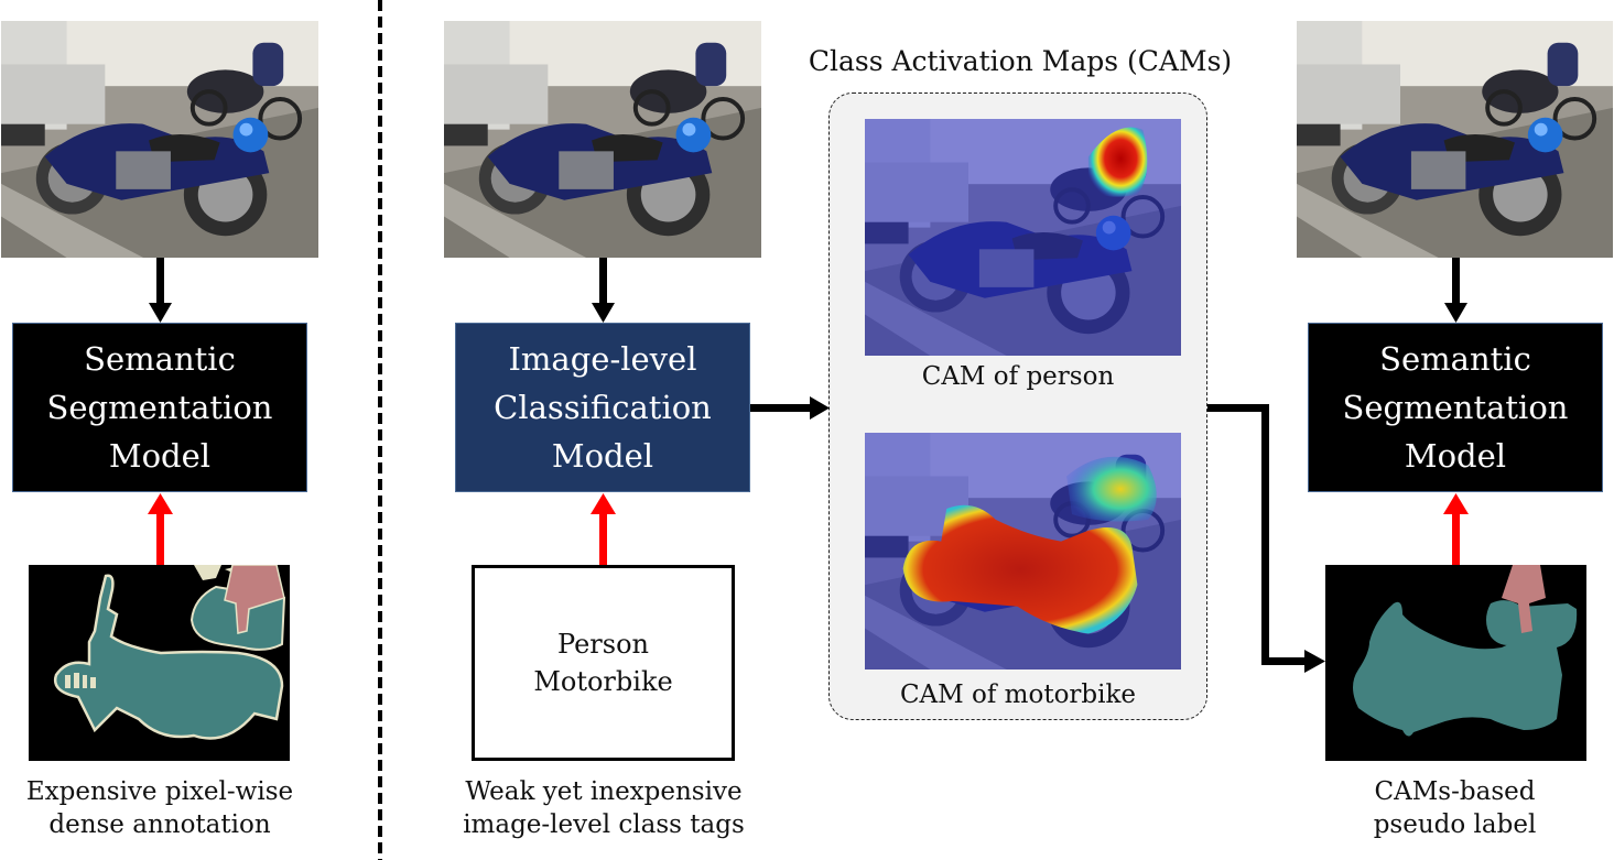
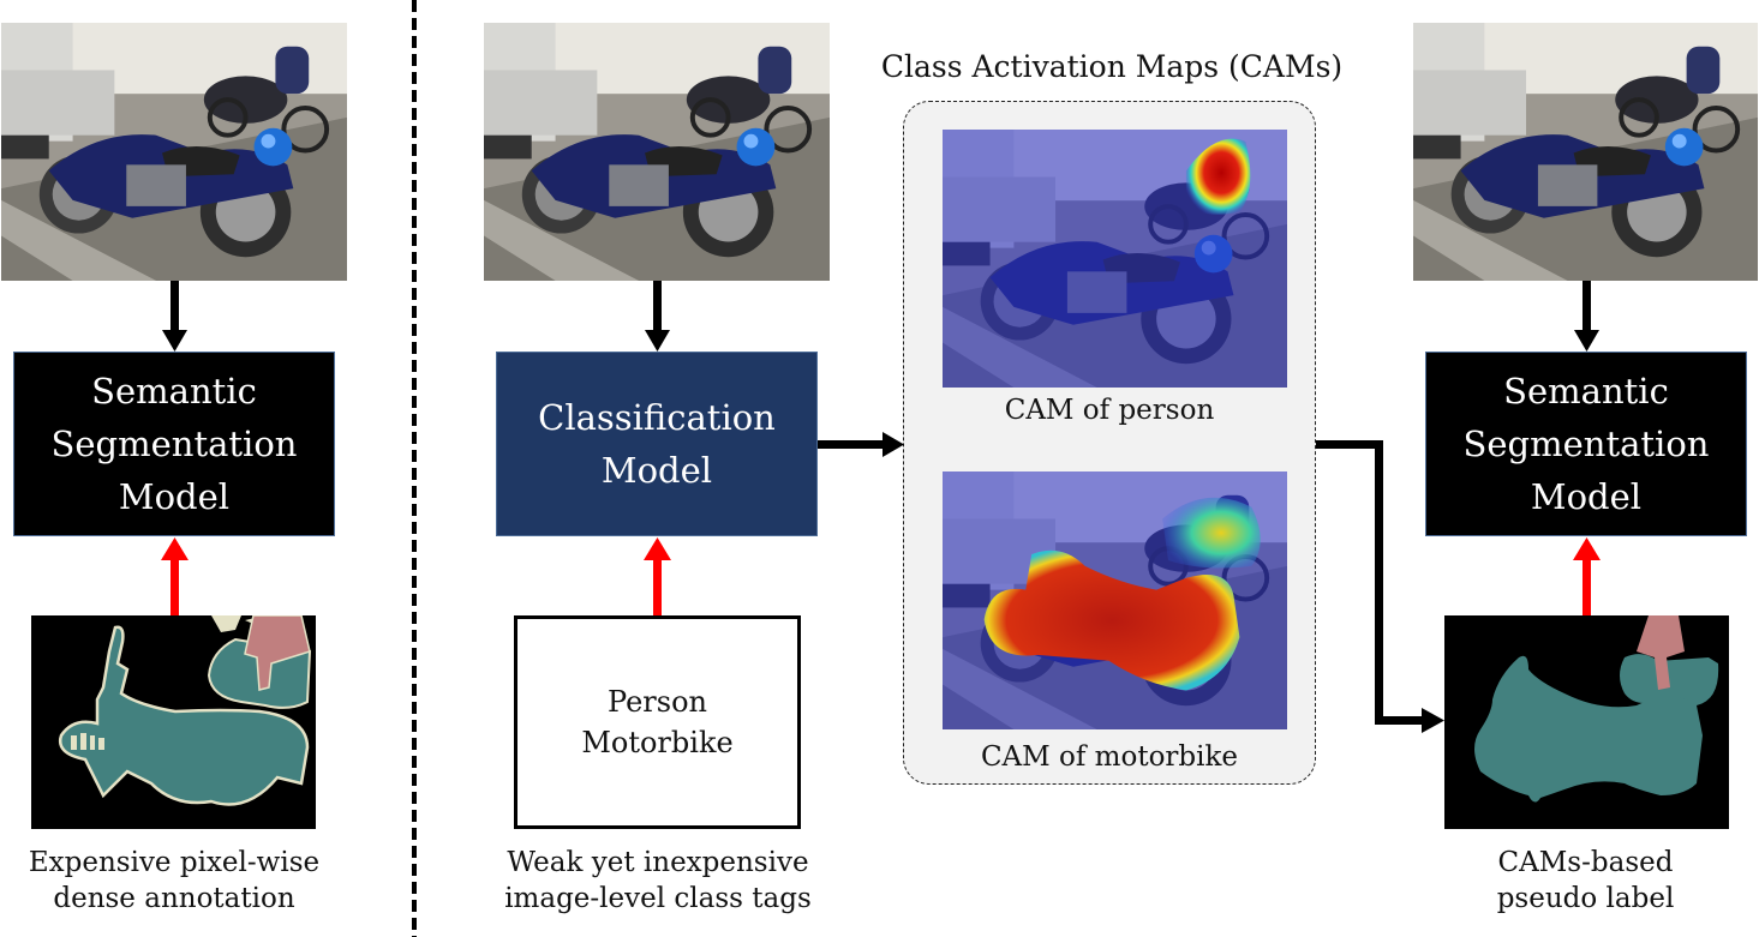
  Semantic
  Segmentation
  Model
  Expensive pixel-wise
  dense annotation
- Image-level
  Classification
  Model
  Person
  Motorbike
  Weak yet inexpensive
  image-level class tags
  Class Activation Maps (CAMs)
  CAM of person
  CAM of motorbike
  Semantic
  Segmentation
  Model
  CAMs-based
  pseudo label
